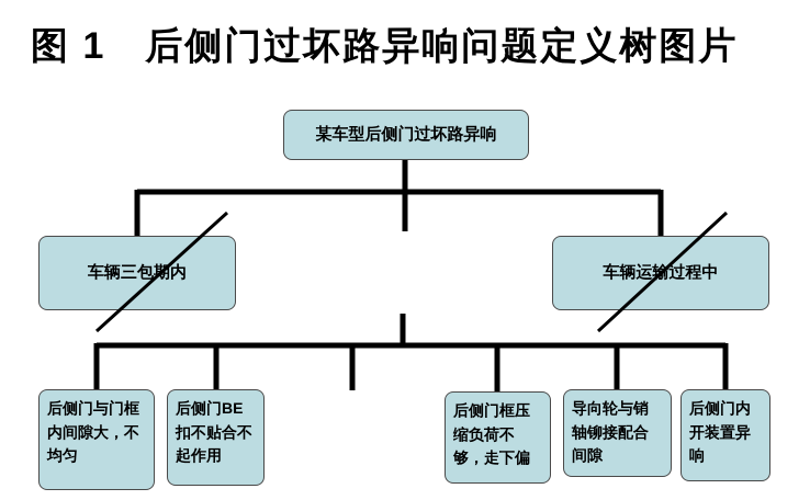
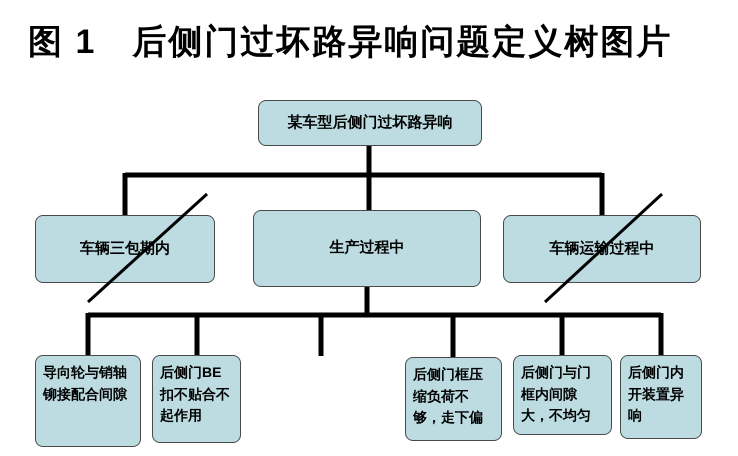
  图 1 后侧门过坏路异响问题定义树图片
  某车型后侧门过坏路异响
  车辆三包内
+ 生产过程中
  车辆运过程中
- 后侧门与门框内间隙大，不均匀
+ 导向轮与销轴铆接配合间隙
  后侧门BE扣不贴合不起作用
  后侧门框压缩负荷不够，走下偏
- 导向轮与销轴铆接配合间隙
+ 后侧门与门框内间隙大，不均匀
  后侧门内开装置异响
